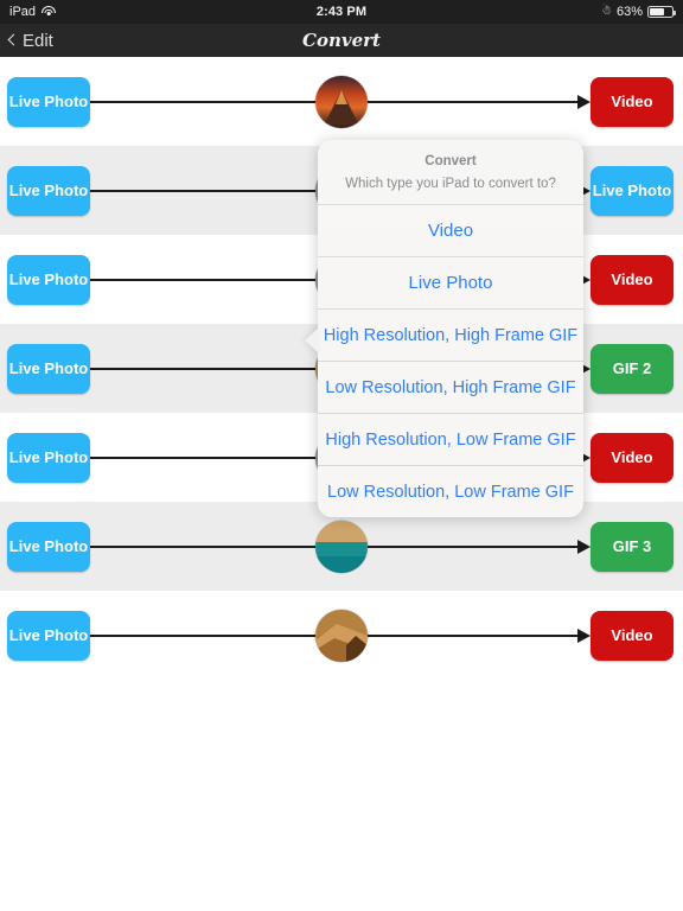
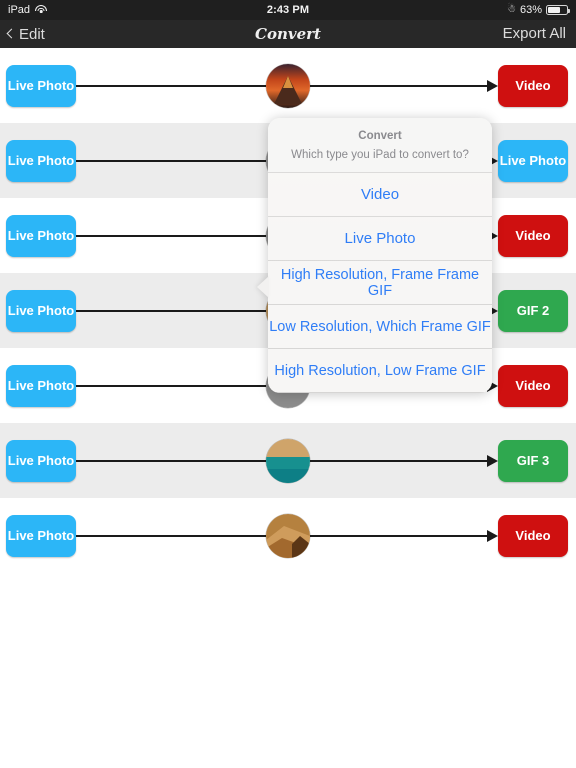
  iPad
  2:43 PM
  ☃
  63%
  Edit
  Convert
+ Export All
  Live Photo
  Video
  Live Photo
  Live Photo
  Live Photo
  Video
  Live Photo
  GIF 2
  Live Photo
  Video
  Live Photo
  GIF 3
  Live Photo
  Video
  Convert
  Which type you iPad to convert to?
  Video
  Live Photo
- High Resolution, High Frame GIF
+ High Resolution, Frame Frame GIF
- Low Resolution, High Frame GIF
+ Low Resolution, Which Frame GIF
  High Resolution, Low Frame GIF
- Low Resolution, Low Frame GIF
